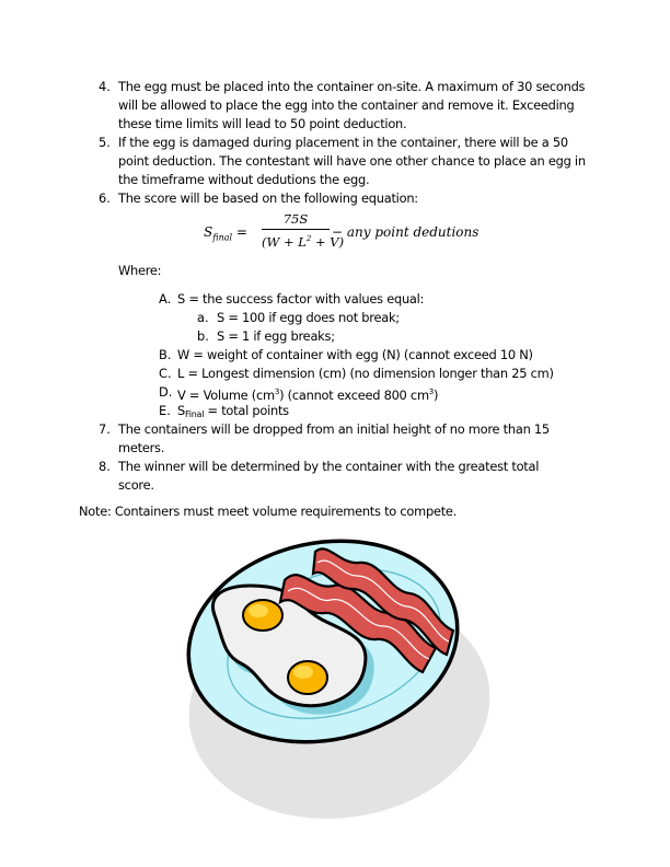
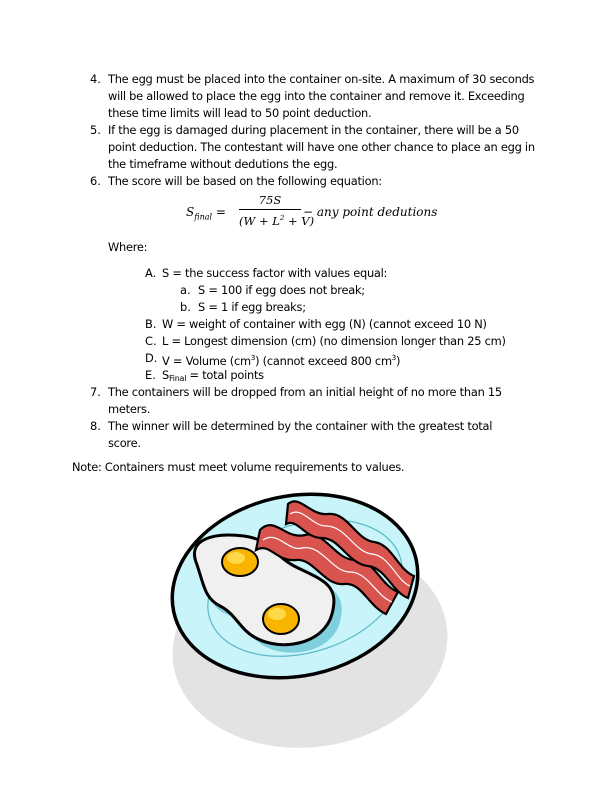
  4.
  The egg must be placed into the container on-site. A maximum of 30 seconds
  will be allowed to place the egg into the container and remove it. Exceeding
  these time limits will lead to 50 point deduction.
  5.
  If the egg is damaged during placement in the container, there will be a 50
  point deduction. The contestant will have one other chance to place an egg in
  the timeframe without dedutions the egg.
  6.
  The score will be based on the following equation:
  Sfinal =
  75S
  (W + L2 + V)
  − any point dedutions
  Where:
  A.
  S = the success factor with values equal:
  a.
  S = 100 if egg does not break;
  b.
  S = 1 if egg breaks;
  B.
  W = weight of container with egg (N) (cannot exceed 10 N)
  C.
  L = Longest dimension (cm) (no dimension longer than 25 cm)
  D.
  V = Volume (cm3) (cannot exceed 800 cm3)
  E.
  SFinal = total points
  7.
  The containers will be dropped from an initial height of no more than 15
  meters.
  8.
  The winner will be determined by the container with the greatest total
  score.
- Note: Containers must meet volume requirements to compete.
+ Note: Containers must meet volume requirements to values.
